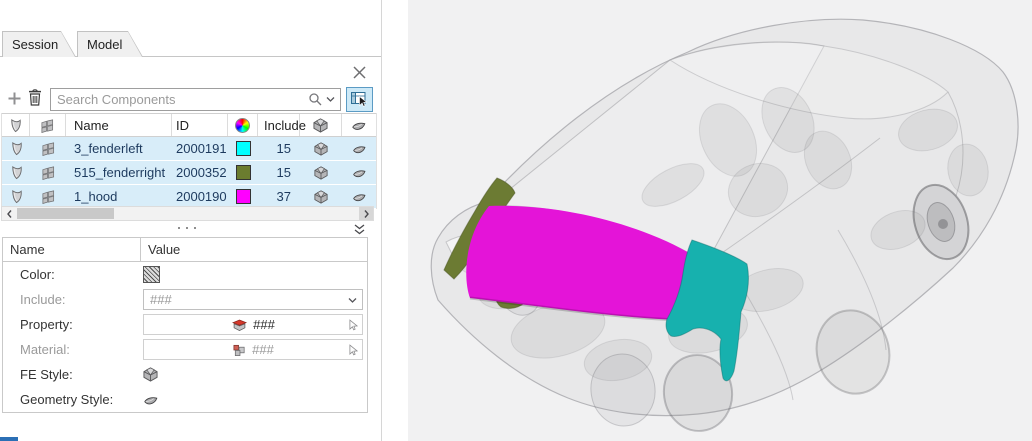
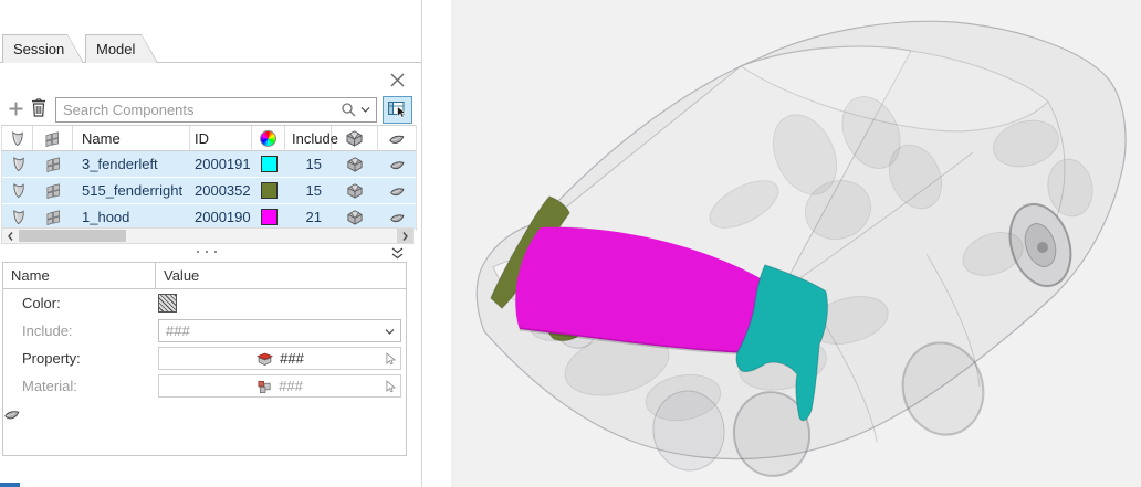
  Session
  Model
  Search Components
  Name
  ID
  Include
  3_fenderleft
  2000191
  15
  515_fenderright
  2000352
  15
  1_hood
  2000190
- 37
+ 21
  Name
  Value
  Color:
  Include:
  ###
  Property:
  ###
  Material:
  ###
- FE Style:
- Geometry Style:
